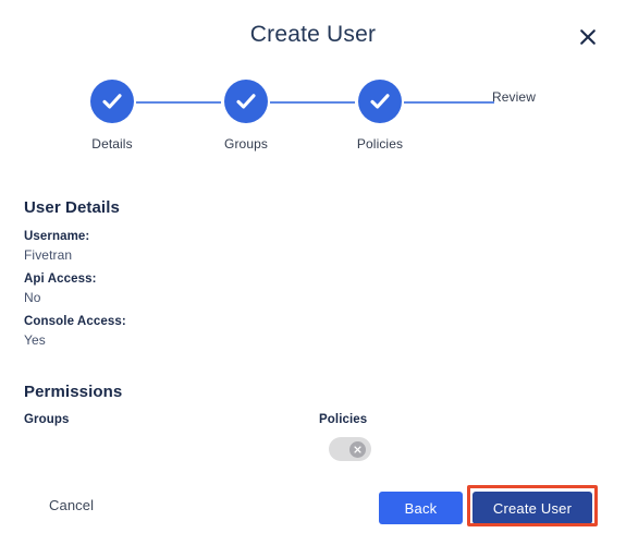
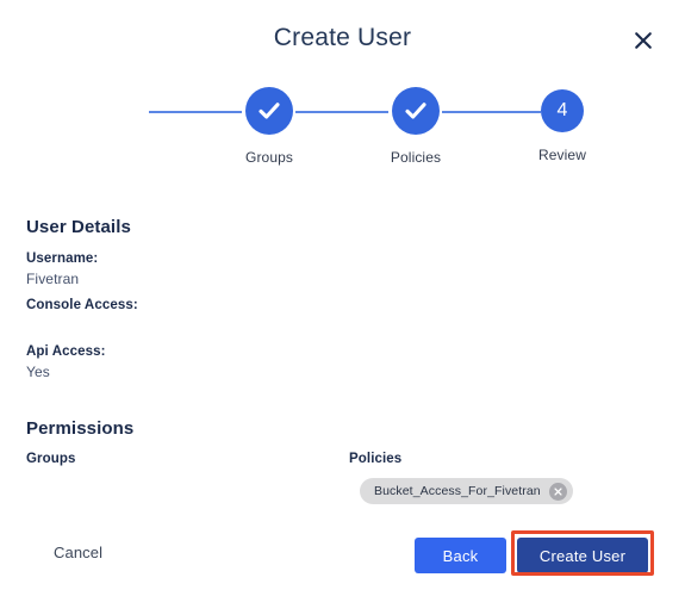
  Create User
- Details
  Groups
  Policies
+ 4
  Review
  User Details
  Username:
  Fivetran
- Api Access:
+ Console Access:
- No
- Console Access:
+ Api Access:
  Yes
  Permissions
  Groups
  Policies
+ Bucket_Access_For_Fivetran
  Cancel
  Back
  Create User
